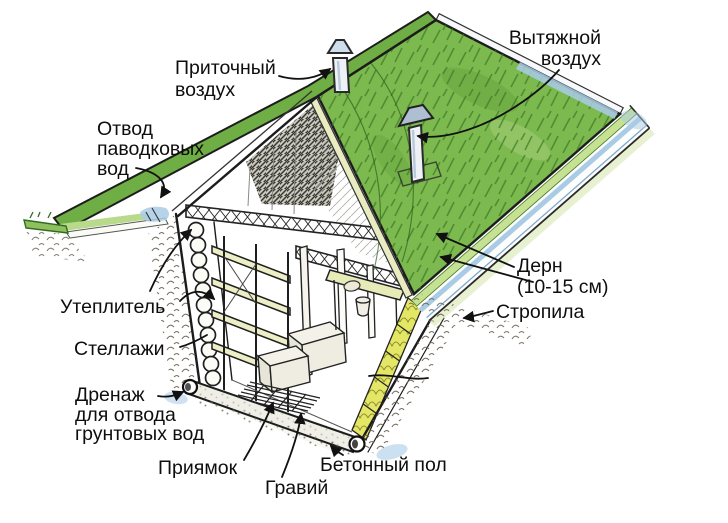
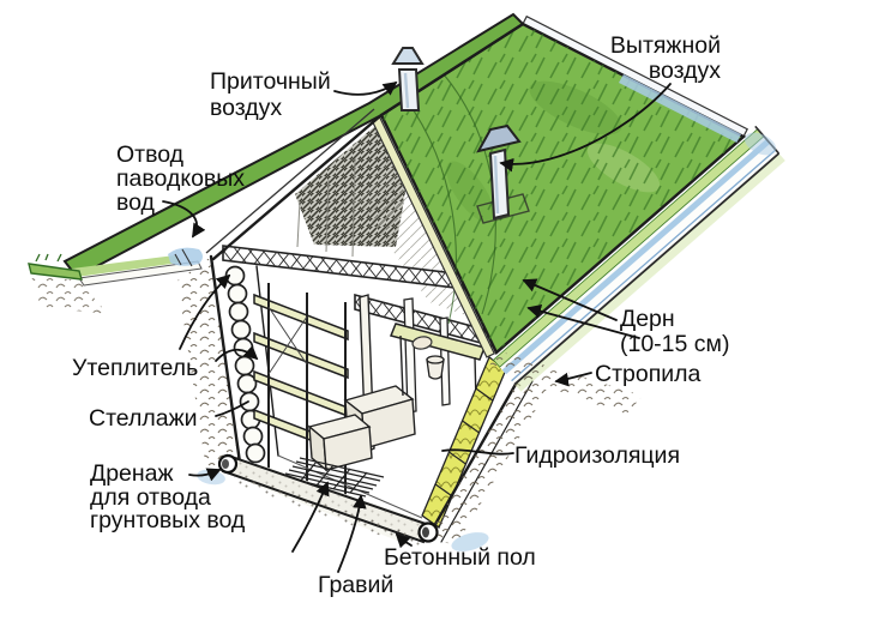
  Приточный
  воздух
  Вытяжной
  воздух
  Отвод
  паводковых
  вод
  Утеплитель
  Стеллажи
  Дренаж
  для отвода
  грунтовых вод
- Приямок
  Гравий
  Бетонный пол
+ Гидроизоляция
  Дерн
  (10-15 см)
  Стропила
